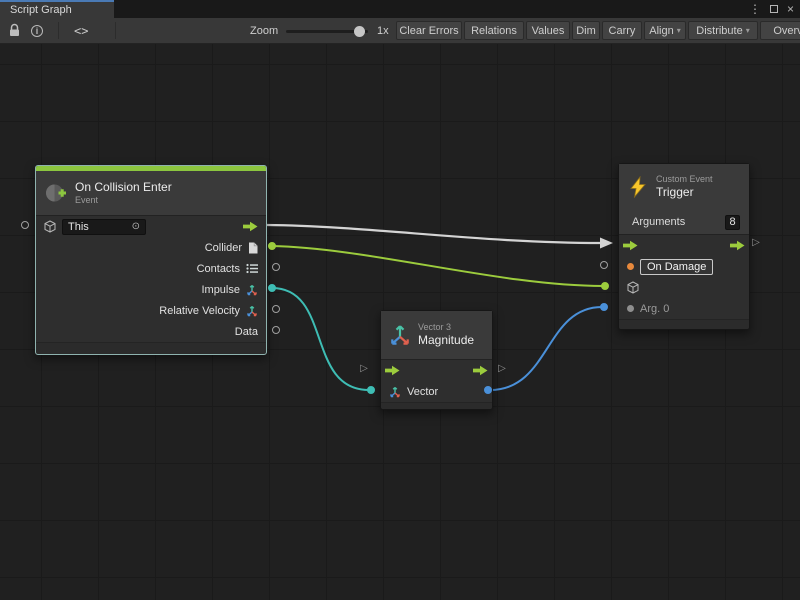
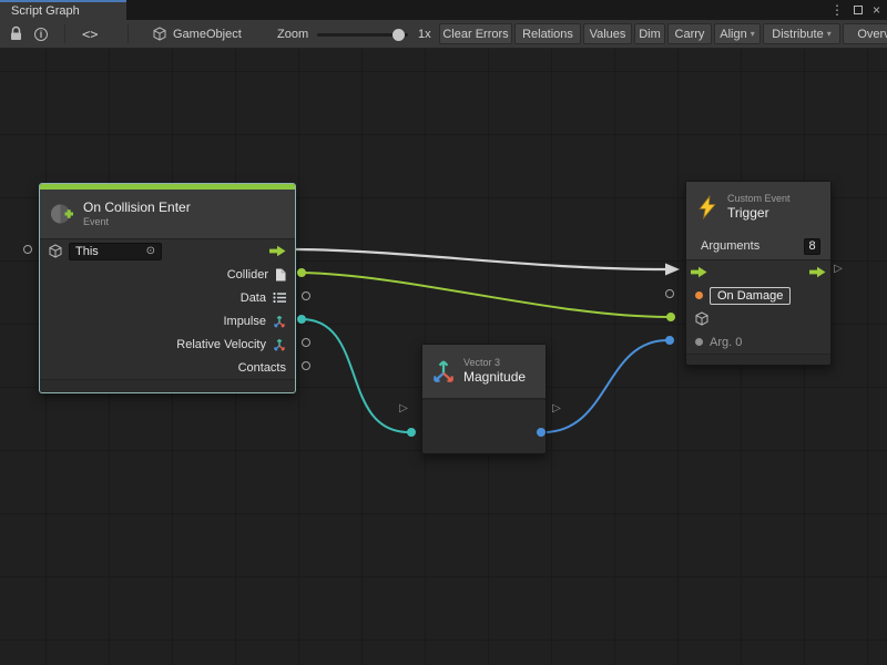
  Script Graph
  ⋮
  ×
  i
  <>
+ GameObject
  Zoom
  1x
  Clear Errors
  Relations
  Values
  Dim
  Carry
  Align
  ▾
  Distribute
  ▾
  Over
  On Collision Enter
  Event
  This
  ⊙
  Collider
- Contacts
+ Data
  Impulse
  Relative Velocity
- Data
+ Contacts
  Vector 3
  Magnitude
- Vector
  Custom Event
  Trigger
  Arguments
  8
  On Damage
  Arg. 0
  ▷
  ▷
  ▷
